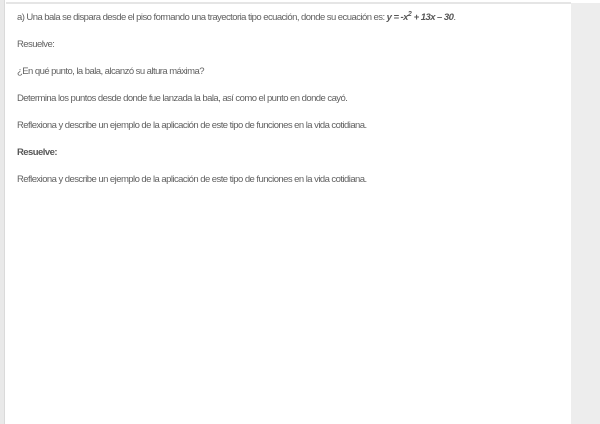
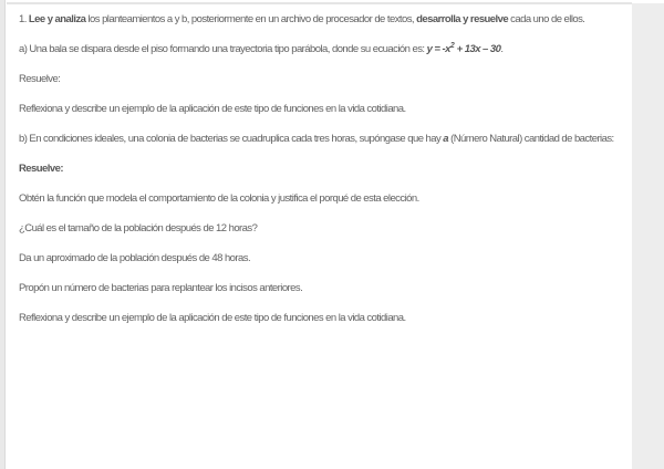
+ 1. Lee y analiza los planteamientos a y b, posteriormente en un archivo de procesador de textos, desarrolla y resuelve cada uno de ellos.
- a) Una bala se dispara desde el piso formando una trayectoria tipo ecuación, donde su ecuación es: y = -x + 13x – 30.
+ a) Una bala se dispara desde el piso formando una trayectoria tipo parábola, donde su ecuación es: y = -x + 13x – 30.
  Resuelve:
- ¿En qué punto, la bala, alcanzó su altura máxima?
- Determina los puntos desde donde fue lanzada la bala, así como el punto en donde cayó.
  Reflexiona y describe un ejemplo de la aplicación de este tipo de funciones en la vida cotidiana.
+ b) En condiciones ideales, una colonia de bacterias se cuadruplica cada tres horas, supóngase que hay a (Número Natural) cantidad de bacterias:
  Resuelve:
+ Obtén la función que modela el comportamiento de la colonia y justifica el porqué de esta elección.
+ ¿Cuál es el tamaño de la población después de 12 horas?
+ Da un aproximado de la población después de 48 horas.
+ Propón un número de bacterias para replantear los incisos anteriores.
  Reflexiona y describe un ejemplo de la aplicación de este tipo de funciones en la vida cotidiana.
